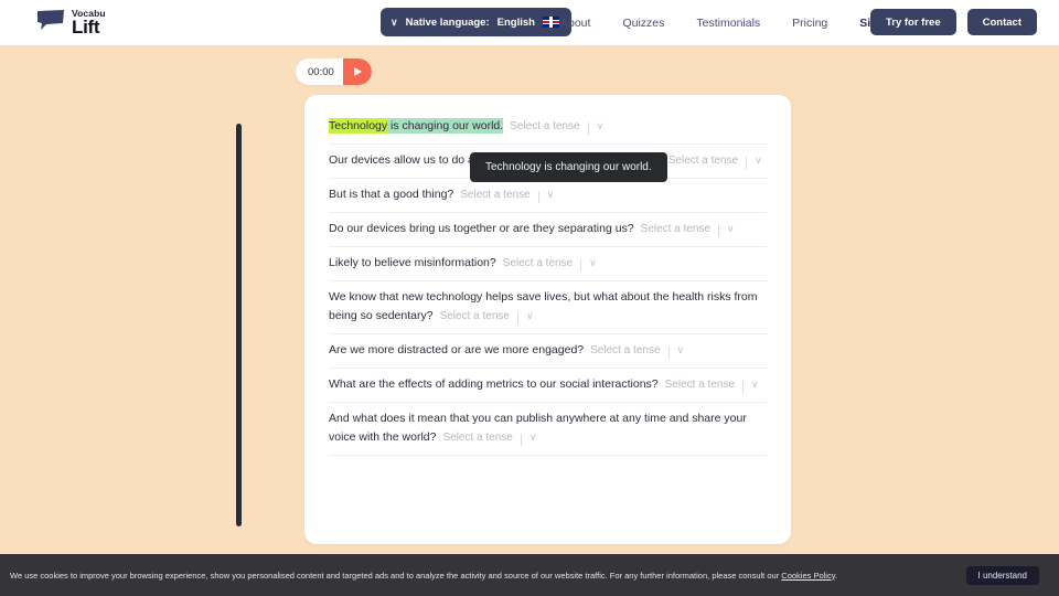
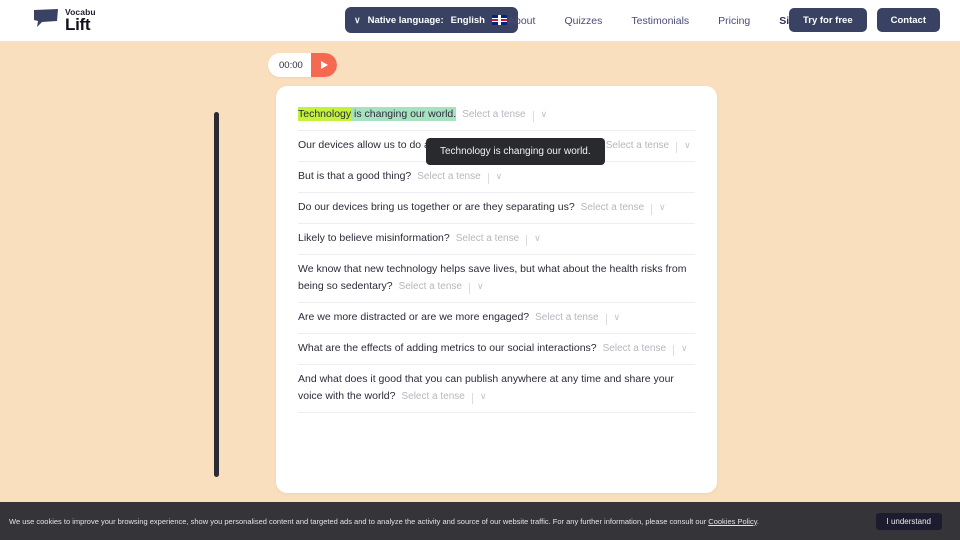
  Vocabu
  Lift
  ∨
  Native language:
  English
  About
  Quizzes
  Testimonials
  Pricing
  Try for free
  Contact
  00:00
  Technology is changing our world.
  Select a tense
  ∨
  Select a tense
  ∨
  But is that a good thing?
  Select a tense
  ∨
  Do our devices bring us together or are they separating us?
  Select a tense
  ∨
  Likely to believe misinformation?
  Select a tense
  ∨
  We know that new technology helps save lives, but what about the health risks from being so sedentary?
  Select a tense
  ∨
  Are we more distracted or are we more engaged?
  Select a tense
  ∨
  What are the effects of adding metrics to our social interactions?
  Select a tense
  ∨
- And what does it mean that you can publish anywhere at any time and share your voice with the world?
+ And what does it good that you can publish anywhere at any time and share your voice with the world?
  Select a tense
  ∨
  Technology is changing our world.
  We use cookies to improve your browsing experience, show you personalised content and targeted ads and to analyze the activity and source of our website traffic. For any further information, please consult our Cookies Policy.
  I understand
